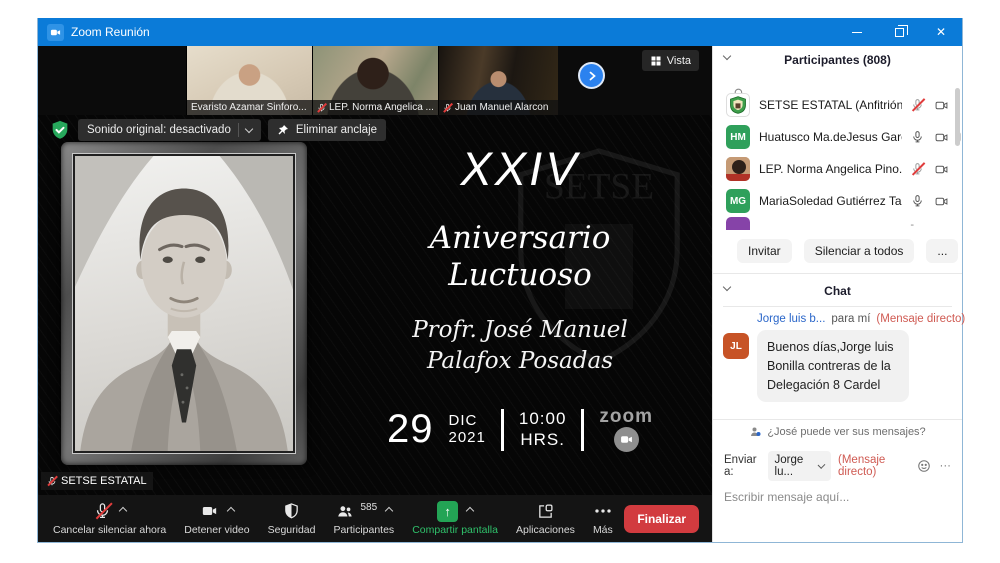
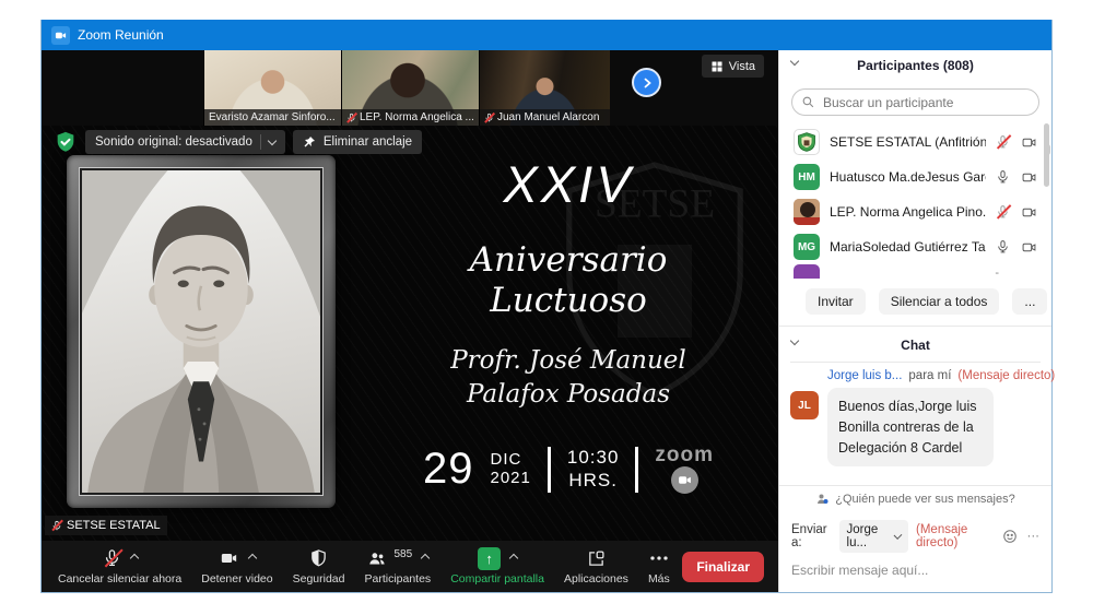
  Zoom Reunión
- ✕
  Evaristo Azamar Sinforo...
  LEP. Norma Angelica ...
  Juan Manuel Alarcon
  Vista
  Sonido original: desactivado
  Eliminar anclaje
  SETSE
  XXIV
  Aniversario
  Luctuoso
  Profr. José Manuel
  Palafox Posadas
  29
  DIC
  2021
- 10:00
+ 10:30
  HRS.
  zoom
  SETSE ESTATAL
  Cancelar silenciar ahora
  Detener video
  Seguridad
  585
  Participantes
  ↑
  Compartir pantalla
  Aplicaciones
  Más
  Finalizar
  Participantes (808)
+ Buscar un participante
  SETSE ESTATAL (Anfitrión
  HM
  Huatusco Ma.deJesus Gar
  LEP. Norma Angelica Pino.
  MG
  MariaSoledad Gutiérrez Ta
  -
  Invitar
  Silenciar a todos
  ...
  Chat
  Jorge luis b...
  para mí
  (Mensaje directo)
  JL
  Buenos días,Jorge luis Bonilla contreras de la Delegación 8 Cardel
- ¿José puede ver sus mensajes?
+ ¿Quién puede ver sus mensajes?
  Enviar a:
  Jorge lu...
  (Mensaje directo)
  ···
  Escribir mensaje aquí...
